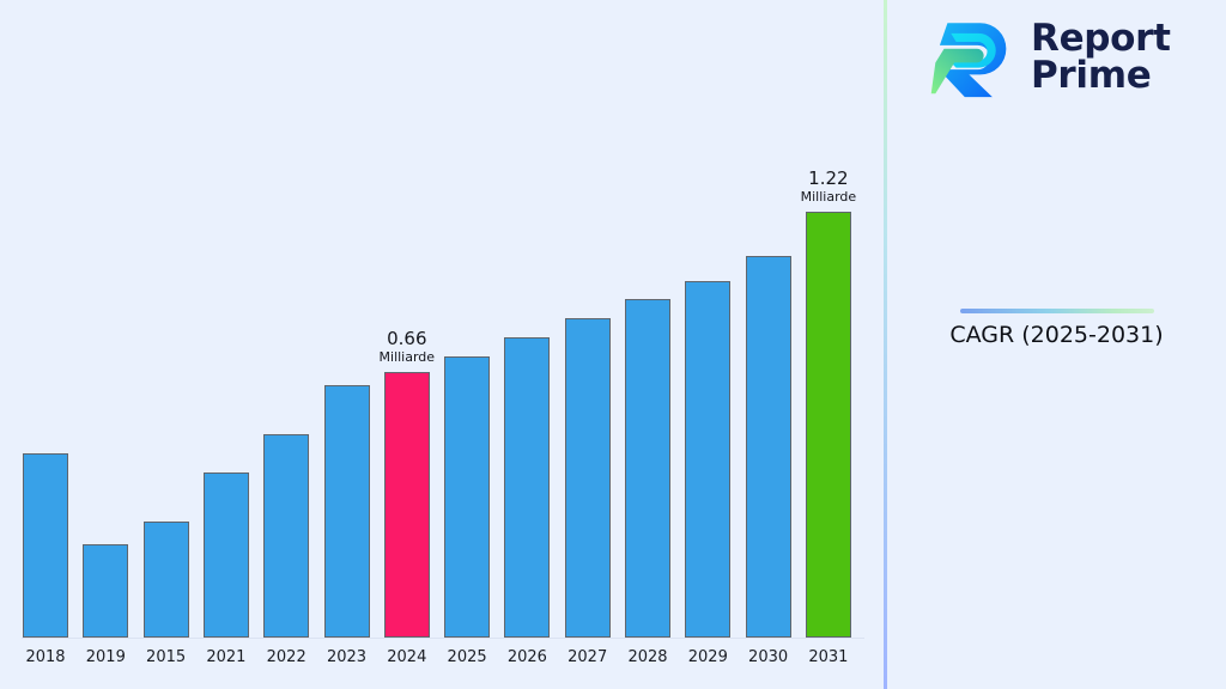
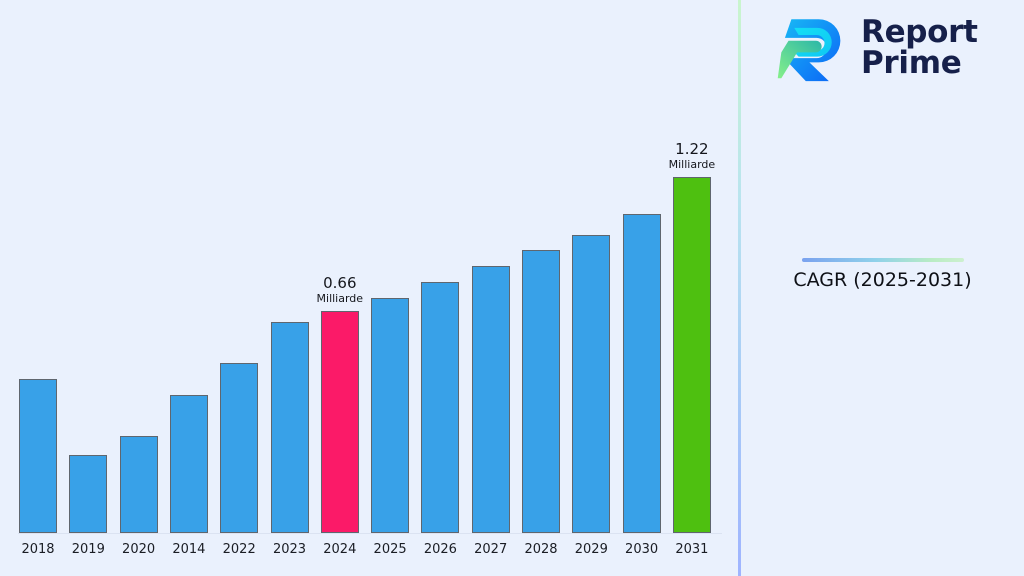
  2018
  2019
- 2015
+ 2020
- 2021
+ 2014
  2022
  2023
  0.66
  Milliarde
  2024
  2025
  2026
  2027
  2028
  2029
  2030
  1.22
  Milliarde
  2031
  Report
  Prime
  CAGR (2025-2031)
